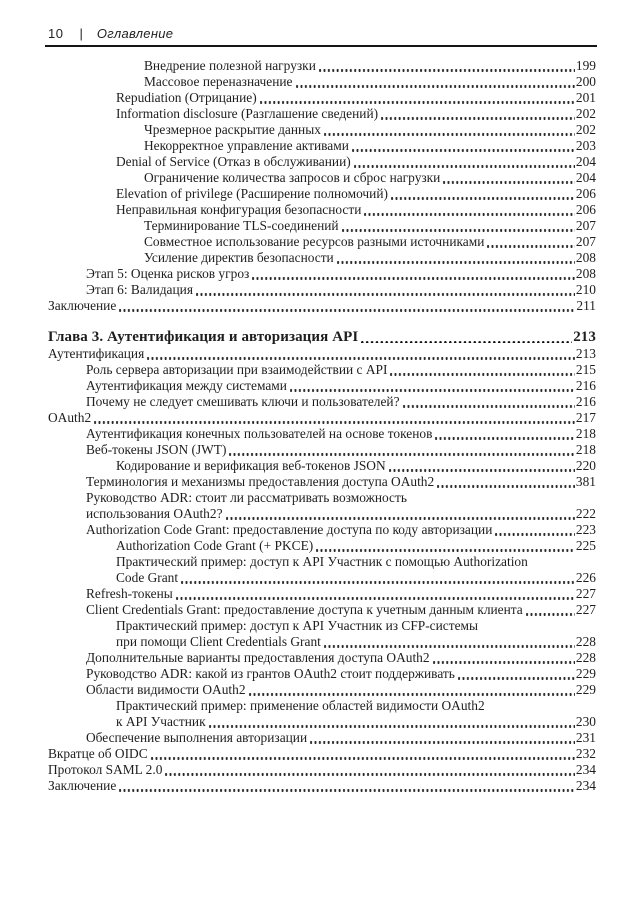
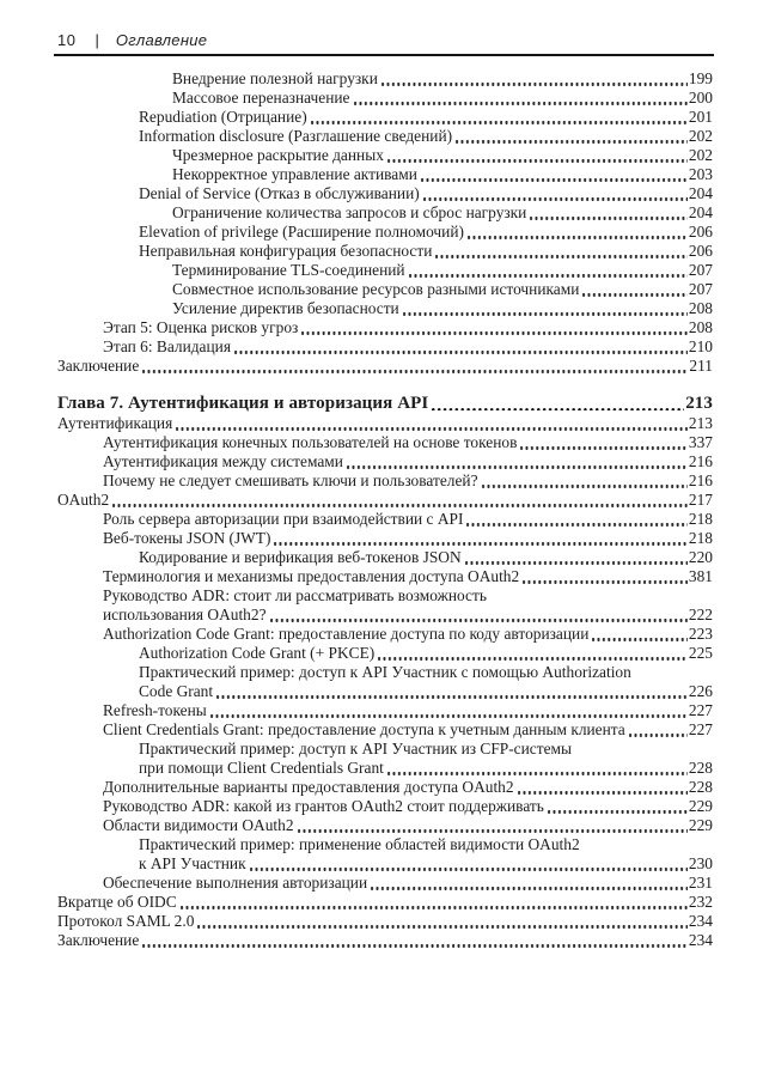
  10
  |
  Оглавление
  Внедрение полезной нагрузки
  199
  Массовое переназначение
  200
  Repudiation (Отрицание)
  201
  Information disclosure (Разглашение сведений)
  202
  Чрезмерное раскрытие данных
  202
  Некорректное управление активами
  203
  Denial of Service (Отказ в обслуживании)
  204
  Ограничение количества запросов и сброс нагрузки
  204
  Elevation of privilege (Расширение полномочий)
  206
  Неправильная конфигурация безопасности
  206
  Терминирование TLS-соединений
  207
  Совместное использование ресурсов разными источниками
  207
  Усиление директив безопасности
  208
  Этап 5: Оценка рисков угроз
  208
  Этап 6: Валидация
  210
  Заключение
  211
- Глава 3. Аутентификация и авторизация API
+ Глава 7. Аутентификация и авторизация API
  213
  Аутентификация
  213
- Роль сервера авторизации при взаимодействии с API
+ Аутентификация конечных пользователей на основе токенов
- 215
+ 337
  Аутентификация между системами
  216
  Почему не следует смешивать ключи и пользователей?
  216
  OAuth2
  217
- Аутентификация конечных пользователей на основе токенов
+ Роль сервера авторизации при взаимодействии с API
  218
  Веб-токены JSON (JWT)
  218
  Кодирование и верификация веб-токенов JSON
  220
  Терминология и механизмы предоставления доступа OAuth2
  381
  Руководство ADR: стоит ли рассматривать возможность
  использования OAuth2?
  222
  Authorization Code Grant: предоставление доступа по коду авторизации
  223
  Authorization Code Grant (+ PKCE)
  225
  Практический пример: доступ к API Участник с помощью Authorization
  Code Grant
  226
  Refresh-токены
  227
  Client Credentials Grant: предоставление доступа к учетным данным клиента
  227
  Практический пример: доступ к API Участник из CFP-системы
  при помощи Client Credentials Grant
  228
  Дополнительные варианты предоставления доступа OAuth2
  228
  Руководство ADR: какой из грантов OAuth2 стоит поддерживать
  229
  Области видимости OAuth2
  229
  Практический пример: применение областей видимости OAuth2
  к API Участник
  230
  Обеспечение выполнения авторизации
  231
  Вкратце об OIDC
  232
  Протокол SAML 2.0
  234
  Заключение
  234
